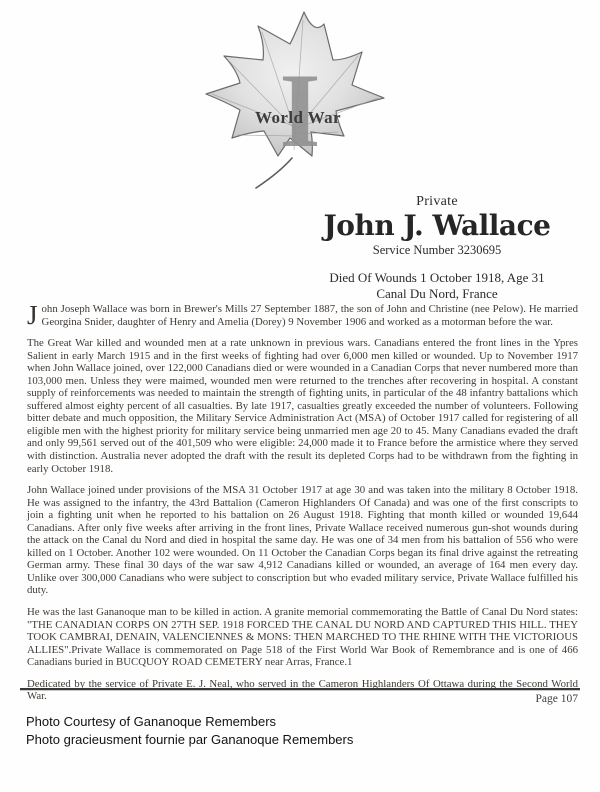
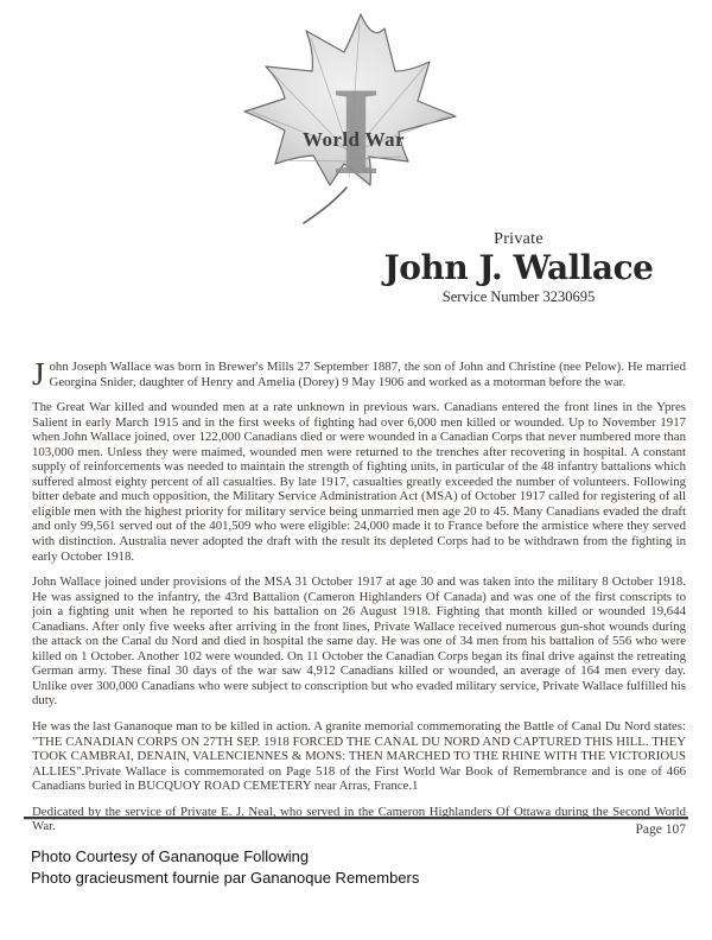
  I
  World War
  Private
  John J. Wallace
  Service Number 3230695
- Died Of Wounds 1 October 1918, Age 31
- Canal Du Nord, France
  J
- ohn Joseph Wallace was born in Brewer's Mills 27 September 1887, the son of John and Christine (nee Pelow). He married Georgina Snider, daughter of Henry and Amelia (Dorey) 9 November 1906 and worked as a motorman before the war.
+ ohn Joseph Wallace was born in Brewer's Mills 27 September 1887, the son of John and Christine (nee Pelow). He married Georgina Snider, daughter of Henry and Amelia (Dorey) 9 May 1906 and worked as a motorman before the war.
  The Great War killed and wounded men at a rate unknown in previous wars. Canadians entered the front lines in the Ypres Salient in early March 1915 and in the first weeks of fighting had over 6,000 men killed or wounded. Up to November 1917 when John Wallace joined, over 122,000 Canadians died or were wounded in a Canadian Corps that never numbered more than 103,000 men. Unless they were maimed, wounded men were returned to the trenches after recovering in hospital. A constant supply of reinforcements was needed to maintain the strength of fighting units, in particular of the 48 infantry battalions which suffered almost eighty percent of all casualties. By late 1917, casualties greatly exceeded the number of volunteers. Following bitter debate and much opposition, the Military Service Administration Act (MSA) of October 1917 called for registering of all eligible men with the highest priority for military service being unmarried men age 20 to 45. Many Canadians evaded the draft and only 99,561 served out of the 401,509 who were eligible: 24,000 made it to France before the armistice where they served with distinction. Australia never adopted the draft with the result its depleted Corps had to be withdrawn from the fighting in early October 1918.
  John Wallace joined under provisions of the MSA 31 October 1917 at age 30 and was taken into the military 8 October 1918. He was assigned to the infantry, the 43rd Battalion (Cameron Highlanders Of Canada) and was one of the first conscripts to join a fighting unit when he reported to his battalion on 26 August 1918. Fighting that month killed or wounded 19,644 Canadians. After only five weeks after arriving in the front lines, Private Wallace received numerous gun-shot wounds during the attack on the Canal du Nord and died in hospital the same day. He was one of 34 men from his battalion of 556 who were killed on 1 October. Another 102 were wounded. On 11 October the Canadian Corps began its final drive against the retreating German army. These final 30 days of the war saw 4,912 Canadians killed or wounded, an average of 164 men every day. Unlike over 300,000 Canadians who were subject to conscription but who evaded military service, Private Wallace fulfilled his duty.
  He was the last Gananoque man to be killed in action. A granite memorial commemorating the Battle of Canal Du Nord states: "THE CANADIAN CORPS ON 27TH SEP. 1918 FORCED THE CANAL DU NORD AND CAPTURED THIS HILL. THEY TOOK CAMBRAI, DENAIN, VALENCIENNES & MONS: THEN MARCHED TO THE RHINE WITH THE VICTORIOUS ALLIES".Private Wallace is commemorated on Page 518 of the First World War Book of Remembrance and is one of 466 Canadians buried in BUCQUOY ROAD CEMETERY near Arras, France.1
  Dedicated by the service of Private E. J. Neal, who served in the Cameron Highlanders Of Ottawa during the Second World War.
  Page 107
- Photo Courtesy of Gananoque Remembers
+ Photo Courtesy of Gananoque Following
  Photo gracieusment fournie par Gananoque Remembers
